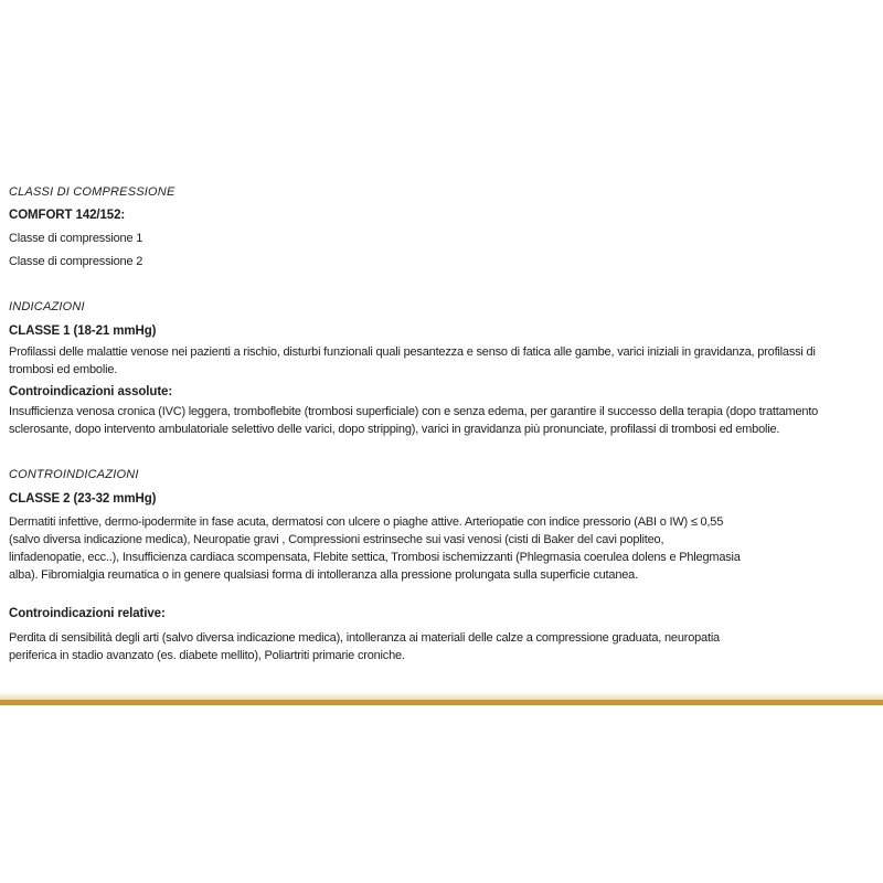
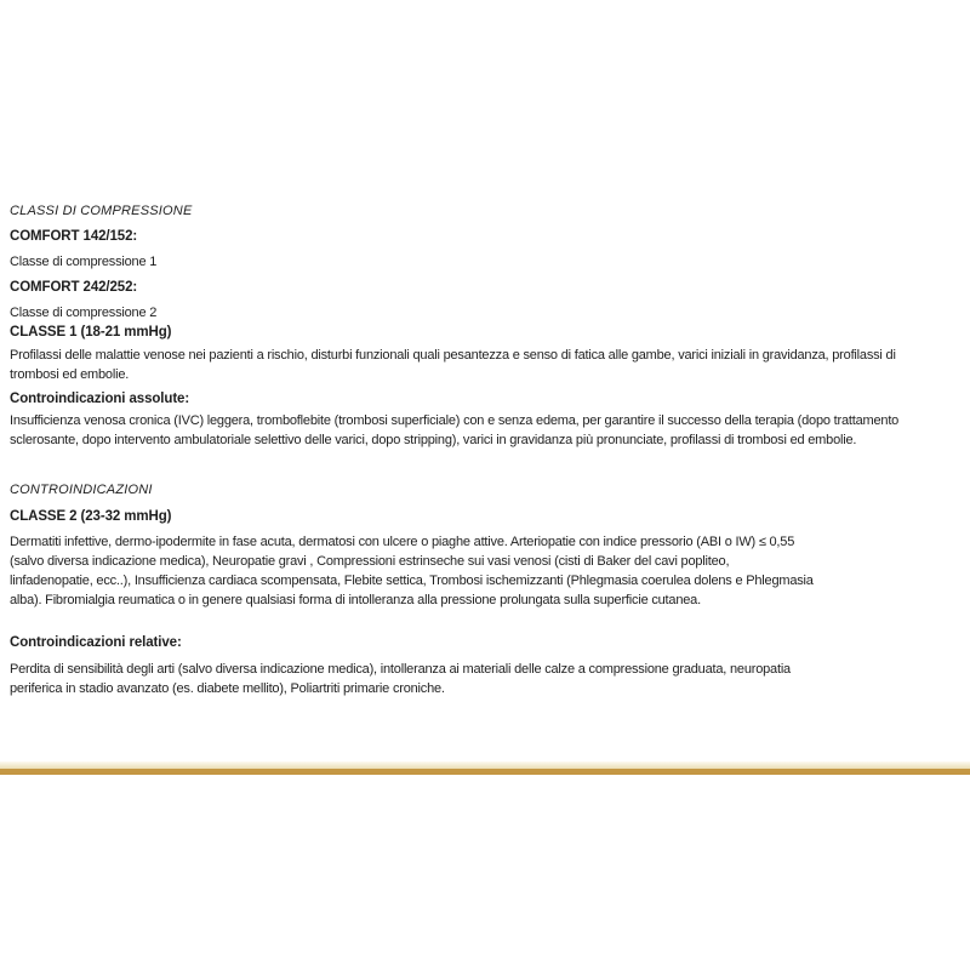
  CLASSI DI COMPRESSIONE
  COMFORT 142/152:
  Classe di compressione 1
+ COMFORT 242/252:
  Classe di compressione 2
- INDICAZIONI
  CLASSE 1 (18-21 mmHg)
  Profilassi delle malattie venose nei pazienti a rischio, disturbi funzionali quali pesantezza e senso di fatica alle gambe, varici iniziali in gravidanza, profilassi di
  trombosi ed embolie.
  Controindicazioni assolute:
  Insufficienza venosa cronica (IVC) leggera, tromboflebite (trombosi superficiale) con e senza edema, per garantire il successo della terapia (dopo trattamento
  sclerosante, dopo intervento ambulatoriale selettivo delle varici, dopo stripping), varici in gravidanza più pronunciate, profilassi di trombosi ed embolie.
  CONTROINDICAZIONI
  CLASSE 2 (23-32 mmHg)
  Dermatiti infettive, dermo-ipodermite in fase acuta, dermatosi con ulcere o piaghe attive. Arteriopatie con indice pressorio (ABI o IW) ≤ 0,55
  (salvo diversa indicazione medica), Neuropatie gravi , Compressioni estrinseche sui vasi venosi (cisti di Baker del cavi popliteo,
  linfadenopatie, ecc..), Insufficienza cardiaca scompensata, Flebite settica, Trombosi ischemizzanti (Phlegmasia coerulea dolens e Phlegmasia
  alba). Fibromialgia reumatica o in genere qualsiasi forma di intolleranza alla pressione prolungata sulla superficie cutanea.
  Controindicazioni relative:
  Perdita di sensibilità degli arti (salvo diversa indicazione medica), intolleranza ai materiali delle calze a compressione graduata, neuropatia
  periferica in stadio avanzato (es. diabete mellito), Poliartriti primarie croniche.
